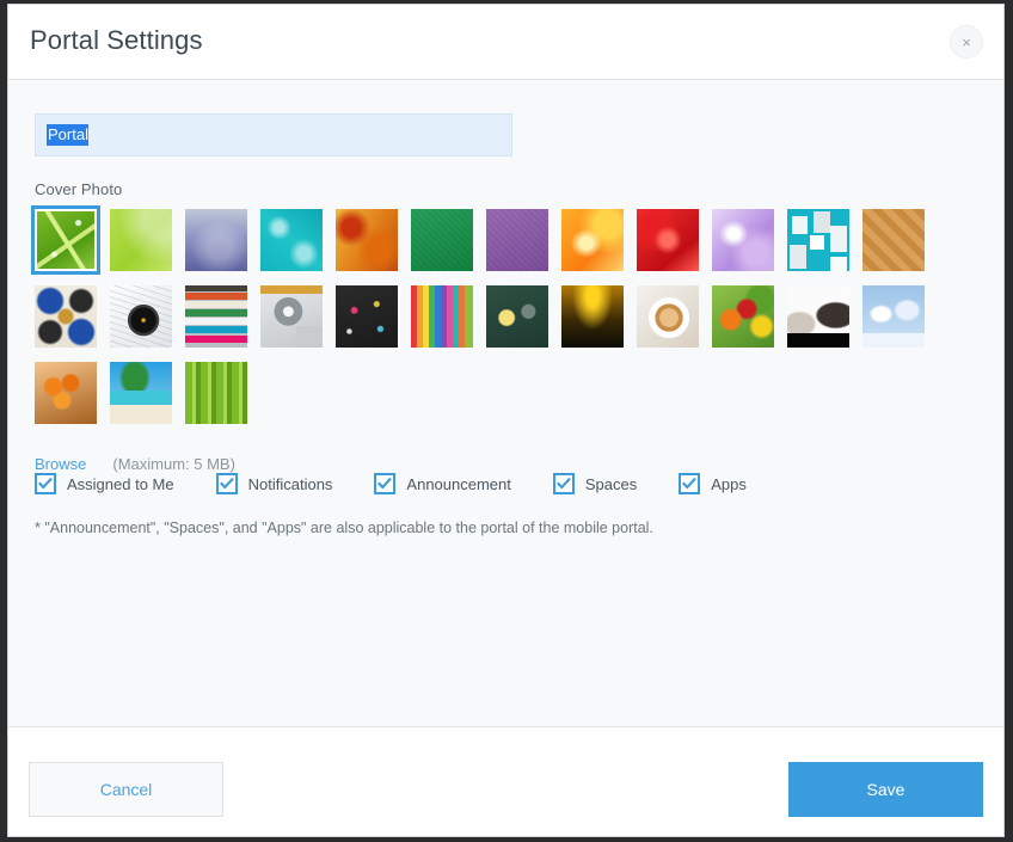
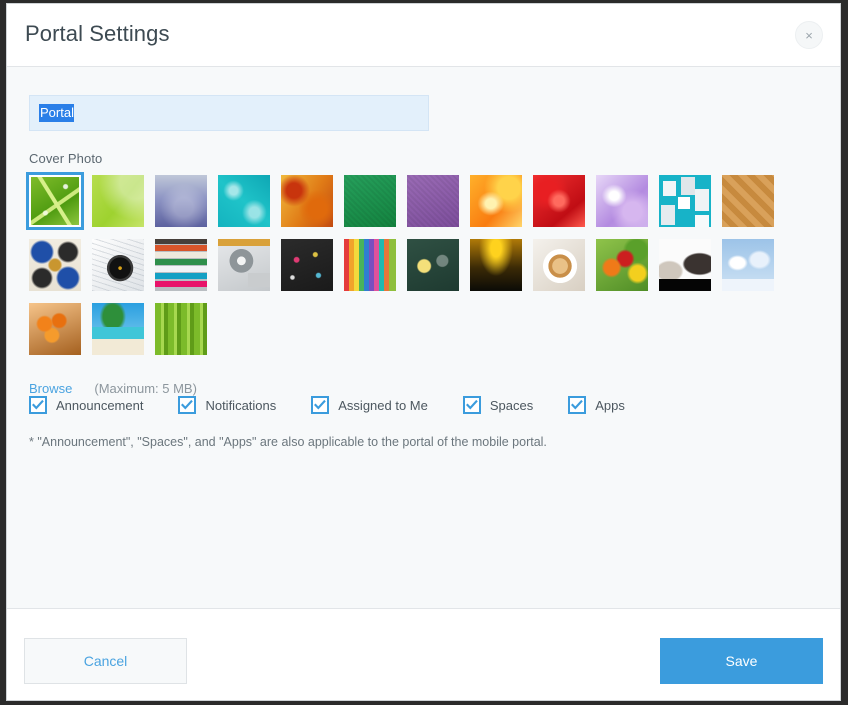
  Portal Settings
  ×
  Portal
  Cover Photo
  Browse
  (Maximum: 5 MB)
- Assigned to Me
+ Announcement
  Notifications
- Announcement
+ Assigned to Me
  Spaces
  Apps
  * "Announcement", "Spaces", and "Apps" are also applicable to the portal of the mobile portal.
  Cancel
  Save
